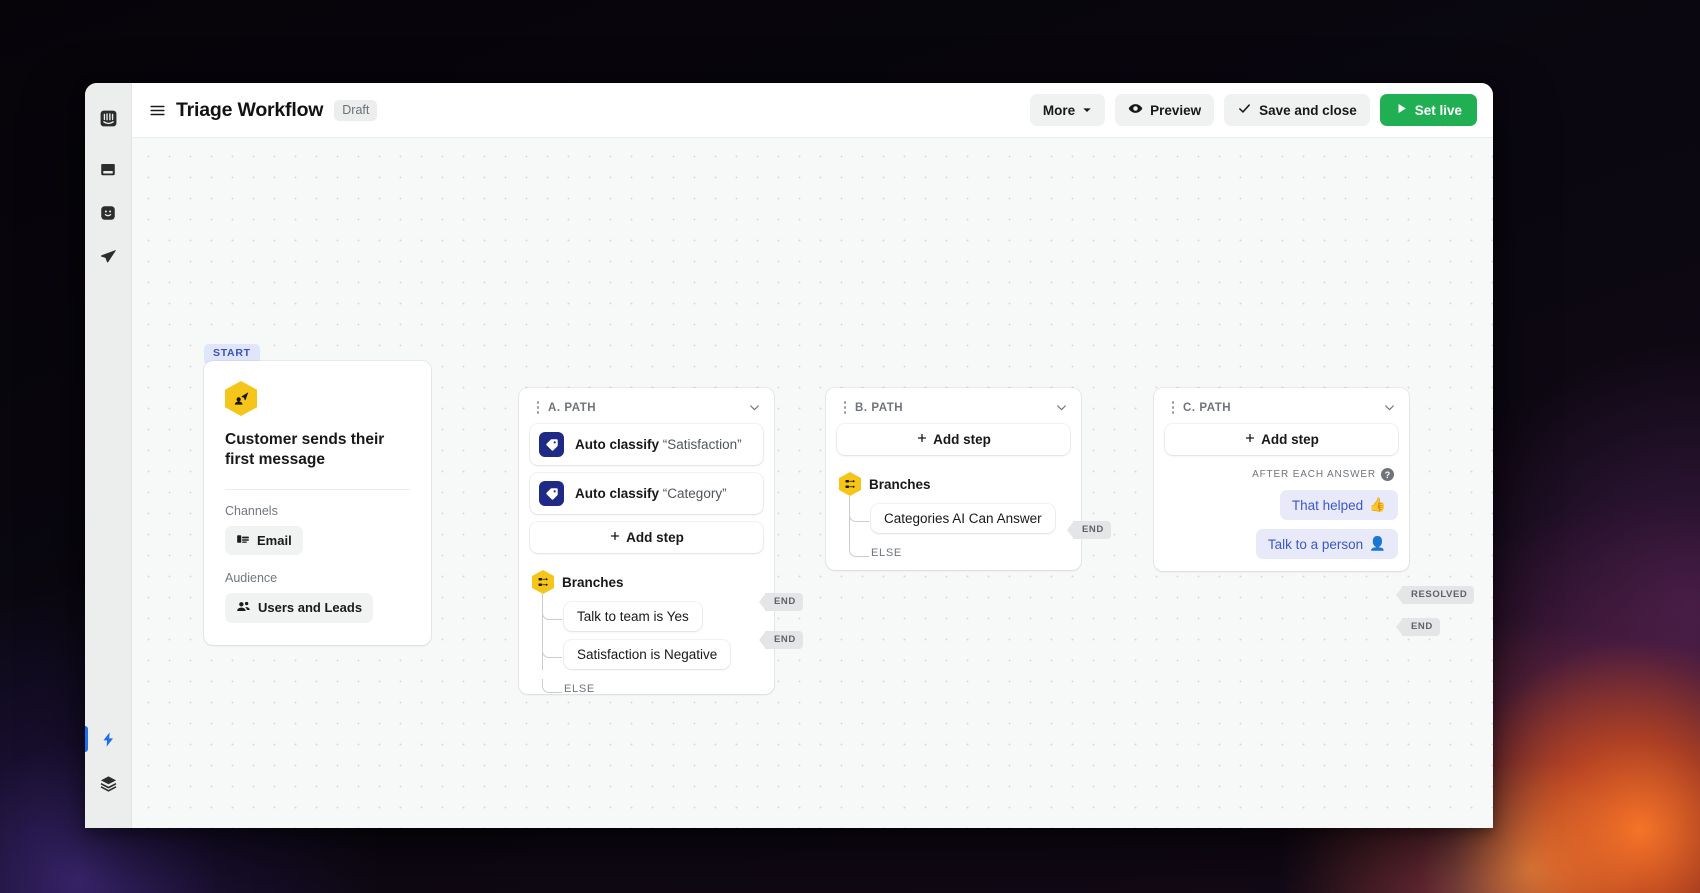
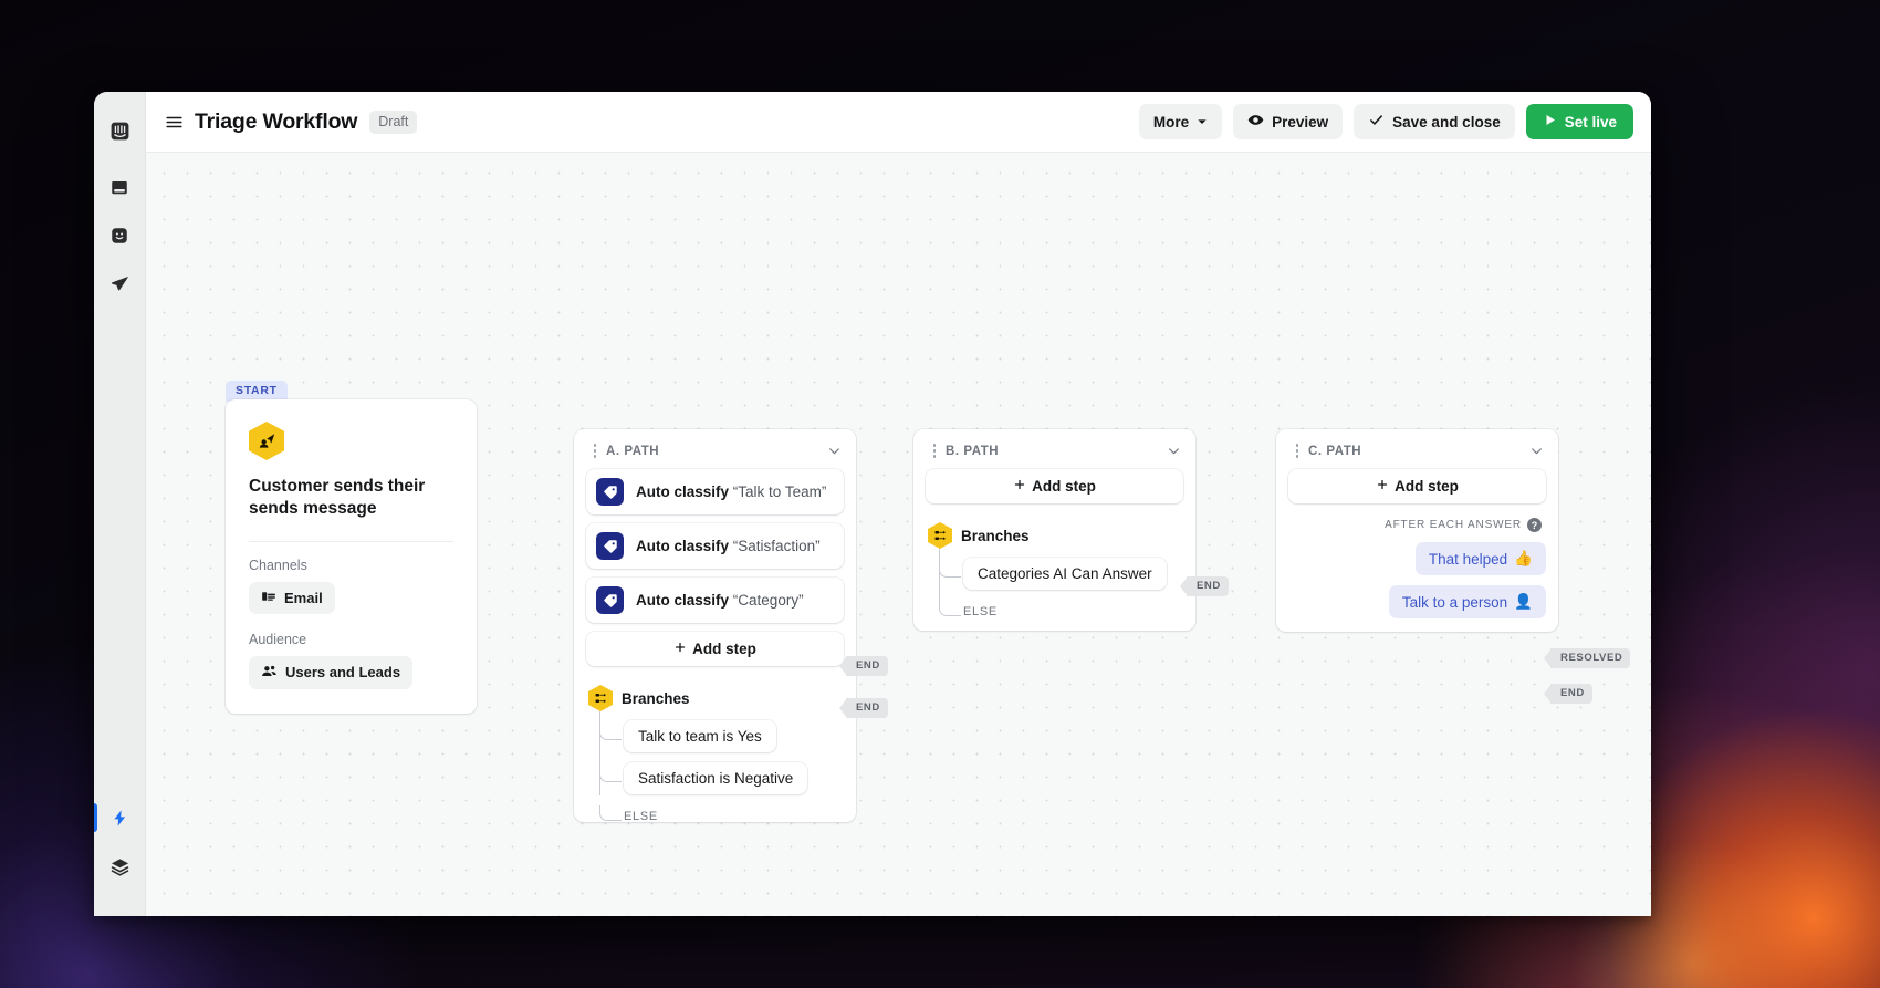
  Triage Workflow
  Draft
  More
  Preview
  Save and close
  Set live
  START
- Customer sends their first message
+ Customer sends their sends message
  Channels
  Email
  Audience
  Users and Leads
  A. PATH
+ Auto classify “Talk to Team”
  Auto classify “Satisfaction”
  Auto classify “Category”
  Add step
  Branches
  Talk to team is Yes
  Satisfaction is Negative
  ELSE
  END
  END
  B. PATH
  Add step
  Branches
  Categories AI Can Answer
  ELSE
  END
  C. PATH
  Add step
  AFTER EACH ANSWER
  ?
  That helped
  👍
  Talk to a person
  👤
  RESOLVED
  END
